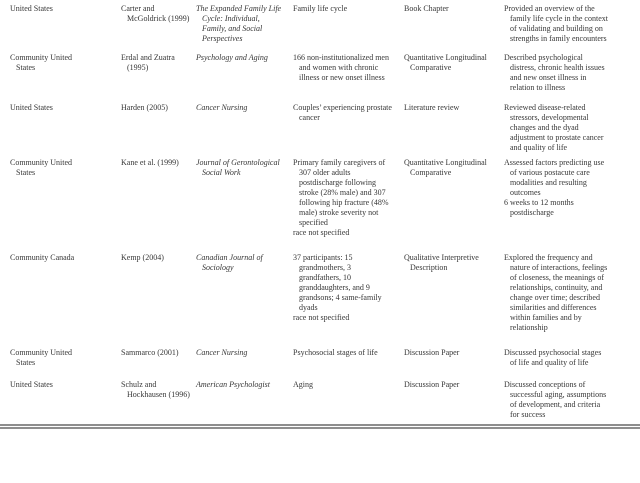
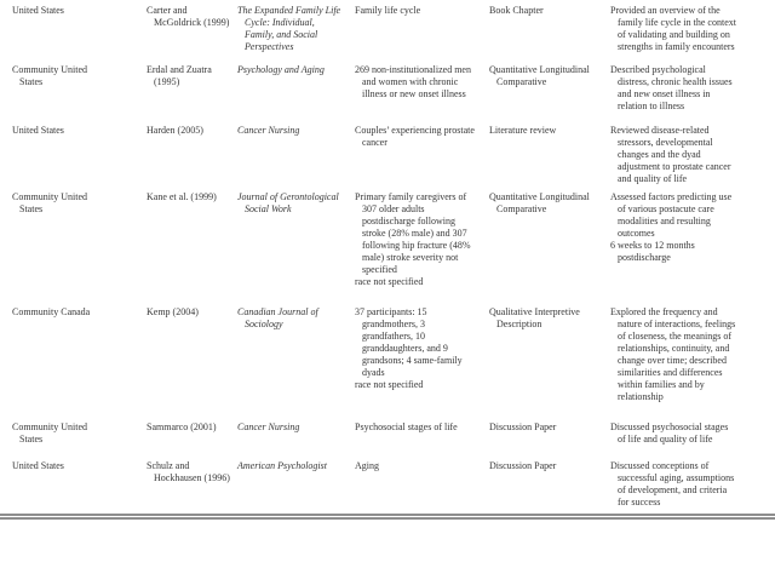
  United States	Carter and McGoldrick (1999)	The Expanded Family Life Cycle: Individual, Family, and Social Perspectives	Family life cycle	Book Chapter	Provided an overview of the family life cycle in the context of validating and building on strengths in family encounters
- Community United States	Erdal and Zuatra (1995)	Psychology and Aging	166 non-institutionalized men and women with chronic illness or new onset illness	Quantitative Longitudinal Comparative	Described psychological distress, chronic health issues and new onset illness in relation to illness
+ Community United States	Erdal and Zuatra (1995)	Psychology and Aging	269 non-institutionalized men and women with chronic illness or new onset illness	Quantitative Longitudinal Comparative	Described psychological distress, chronic health issues and new onset illness in relation to illness
  United States	Harden (2005)	Cancer Nursing	Couples’ experiencing prostate cancer	Literature review	Reviewed disease-related stressors, developmental changes and the dyad adjustment to prostate cancer and quality of life
  Community United States	Kane et al. (1999)	Journal of Gerontological Social Work	Primary family caregivers of 307 older adults postdischarge following stroke (28% male) and 307 following hip fracture (48% male) stroke severity not specifiedrace not specified	Quantitative Longitudinal Comparative	Assessed factors predicting use of various postacute care modalities and resulting outcomes6 weeks to 12 months postdischarge
  Community Canada	Kemp (2004)	Canadian Journal of Sociology	37 participants: 15 grandmothers, 3 grandfathers, 10 granddaughters, and 9 grandsons; 4 same-family dyadsrace not specified	Qualitative Interpretive Description	Explored the frequency and nature of interactions, feelings of closeness, the meanings of relationships, continuity, and change over time; described similarities and differences within families and by relationship
  Community United States	Sammarco (2001)	Cancer Nursing	Psychosocial stages of life	Discussion Paper	Discussed psychosocial stages of life and quality of life
  United States	Schulz and Hockhausen (1996)	American Psychologist	Aging	Discussion Paper	Discussed conceptions of successful aging, assumptions of development, and criteria for success
